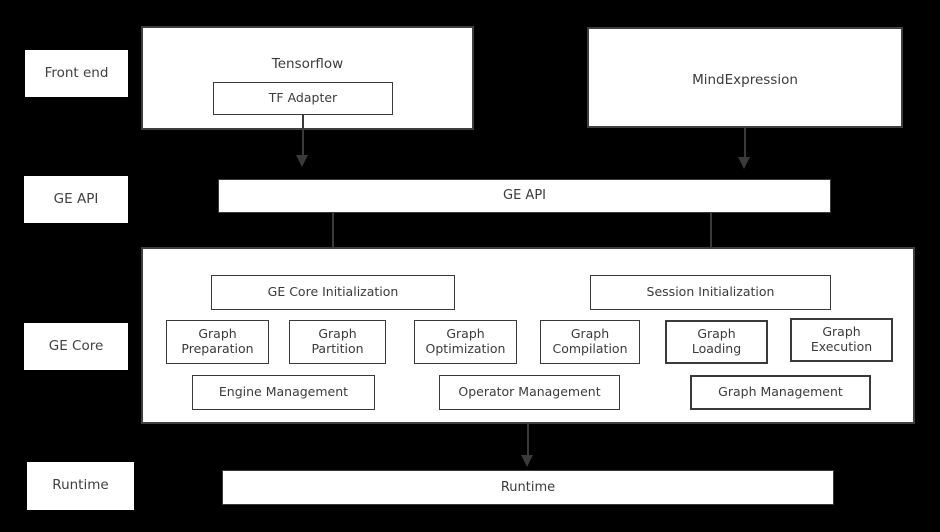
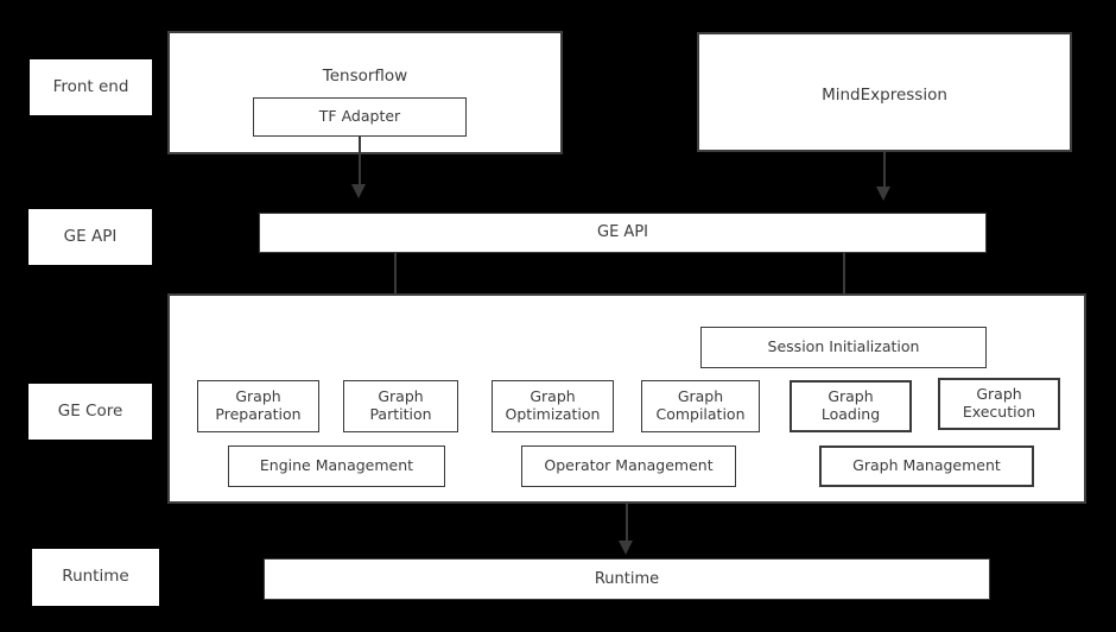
  Front end
  GE API
  GE Core
  Runtime
  Tensorflow
  TF Adapter
  MindExpression
  GE API
- GE Core Initialization
  Session Initialization
  Graph
  Preparation
  Graph
  Partition
  Graph
  Optimization
  Graph
  Compilation
  Graph
  Loading
  Graph
  Execution
  Engine Management
  Operator Management
  Graph Management
  Runtime
